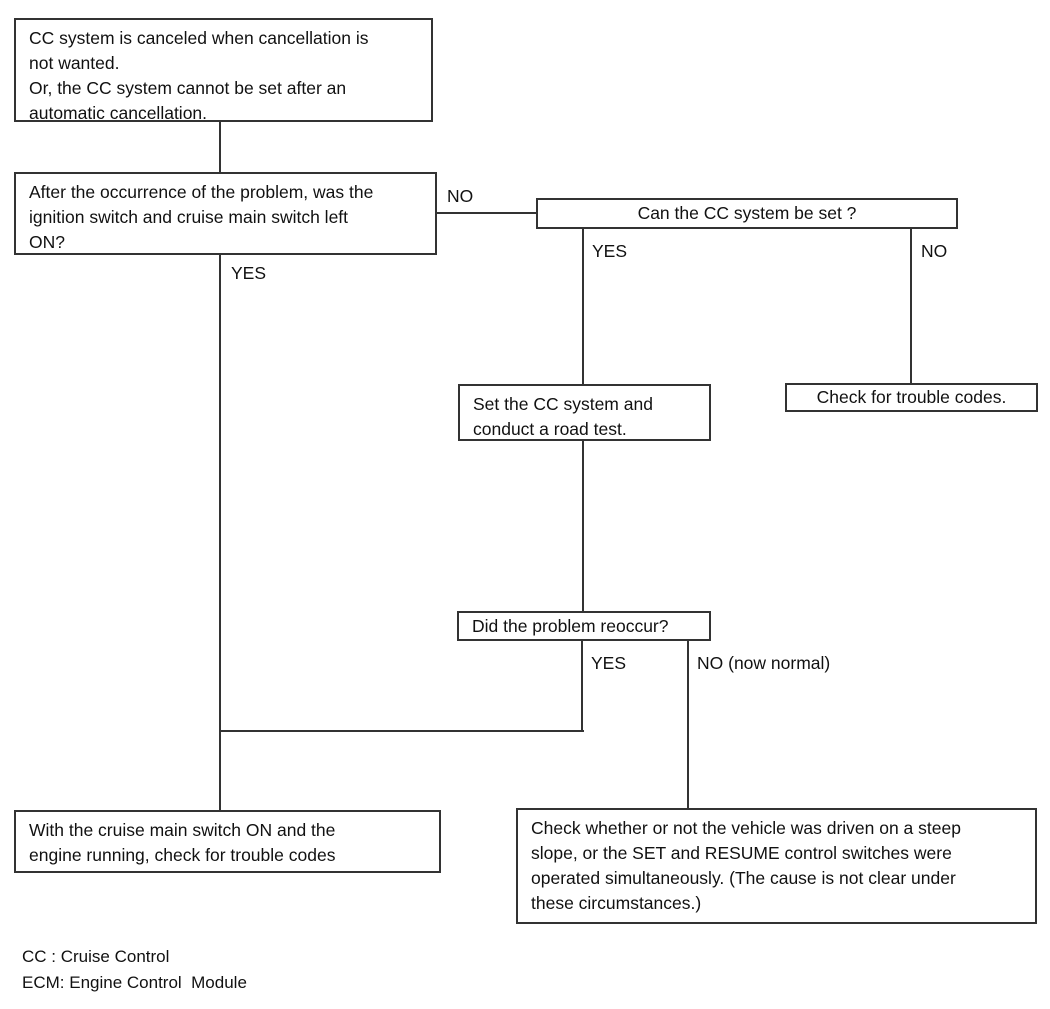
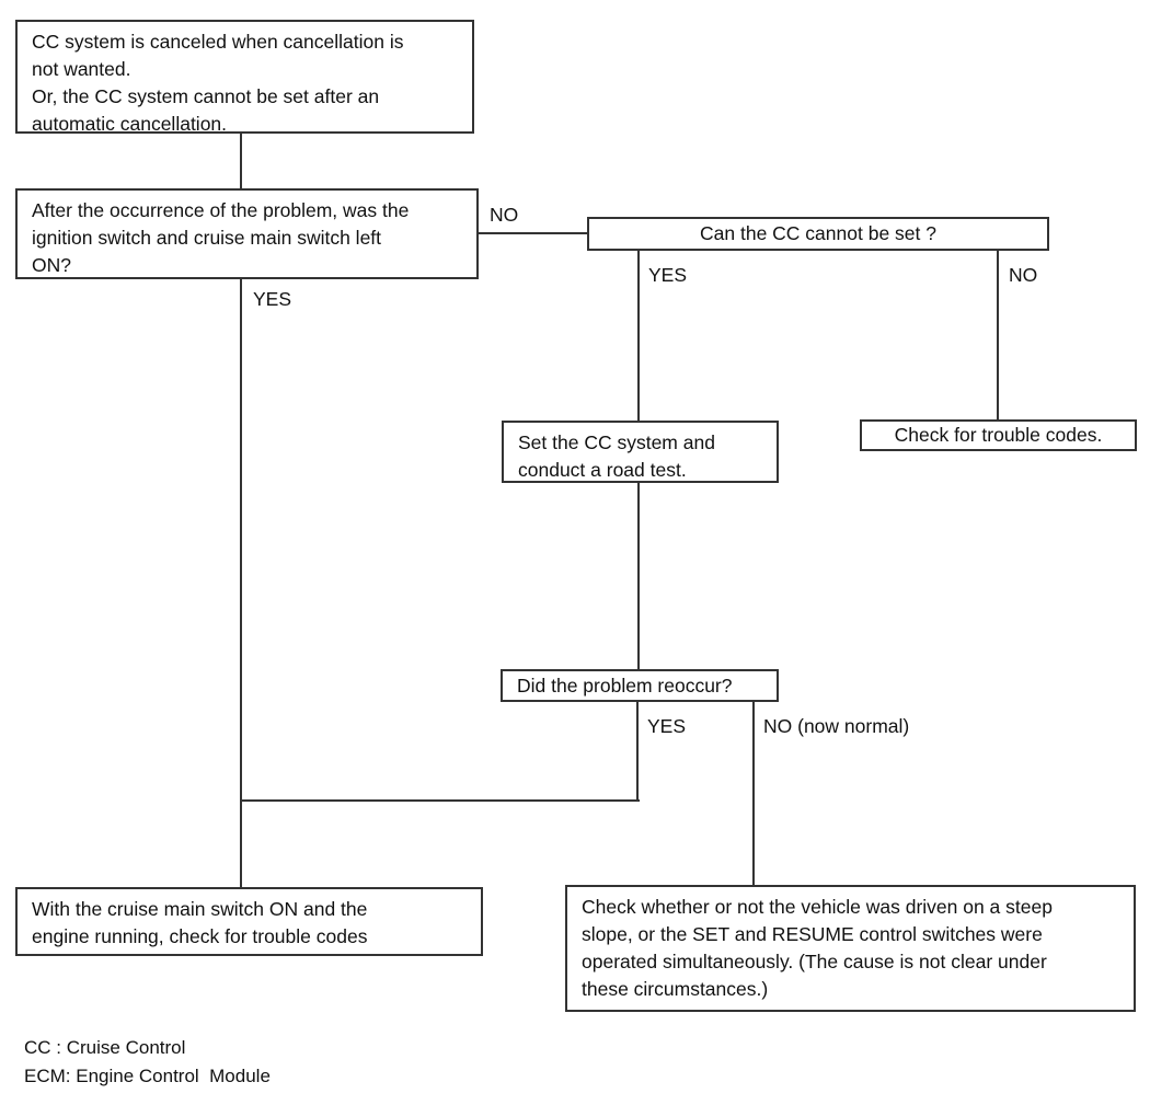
  CC system is canceled when cancellation is
  not wanted.
  Or, the CC system cannot be set after an
  automatic cancellation.
  After the occurrence of the problem, was the
  ignition switch and cruise main switch left
  ON?
- Can the CC system be set ?
+ Can the CC cannot be set ?
  Set the CC system and
  conduct a road test.
  Check for trouble codes.
  Did the problem reoccur?
  With the cruise main switch ON and the
  engine running, check for trouble codes
  Check whether or not the vehicle was driven on a steep
  slope, or the SET and RESUME control switches were
  operated simultaneously. (The cause is not clear under
  these circumstances.)
  NO
  YES
  YES
  NO
  YES
  NO (now normal)
  CC : Cruise Control
  ECM: Engine Control Module
